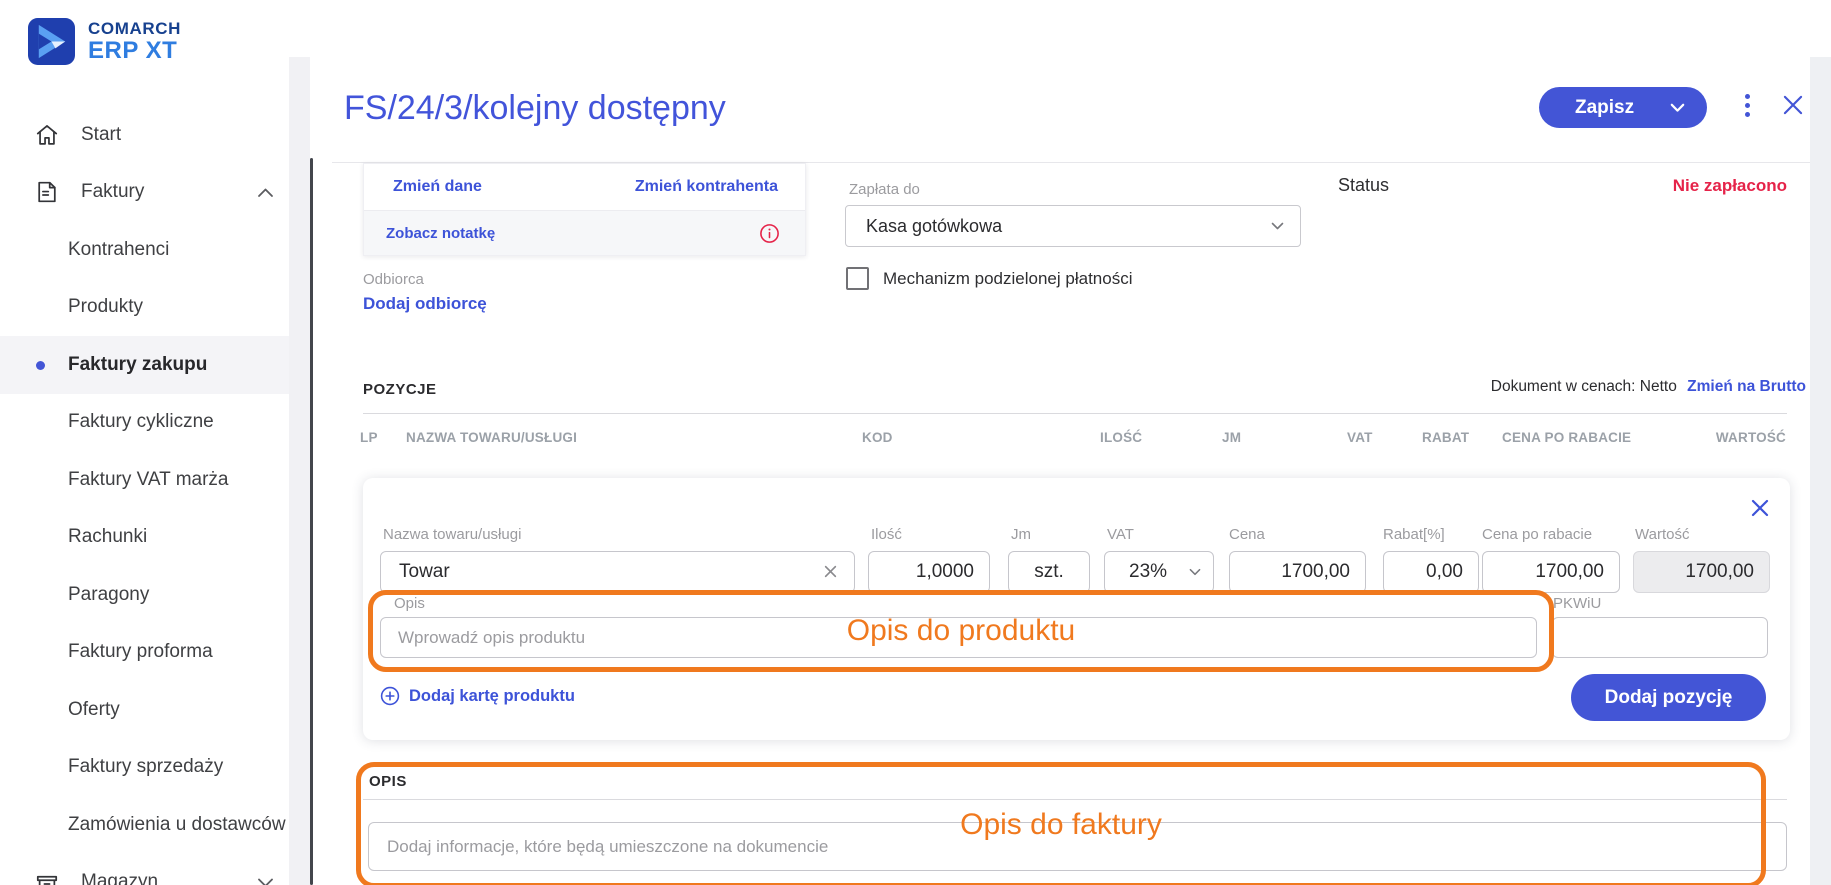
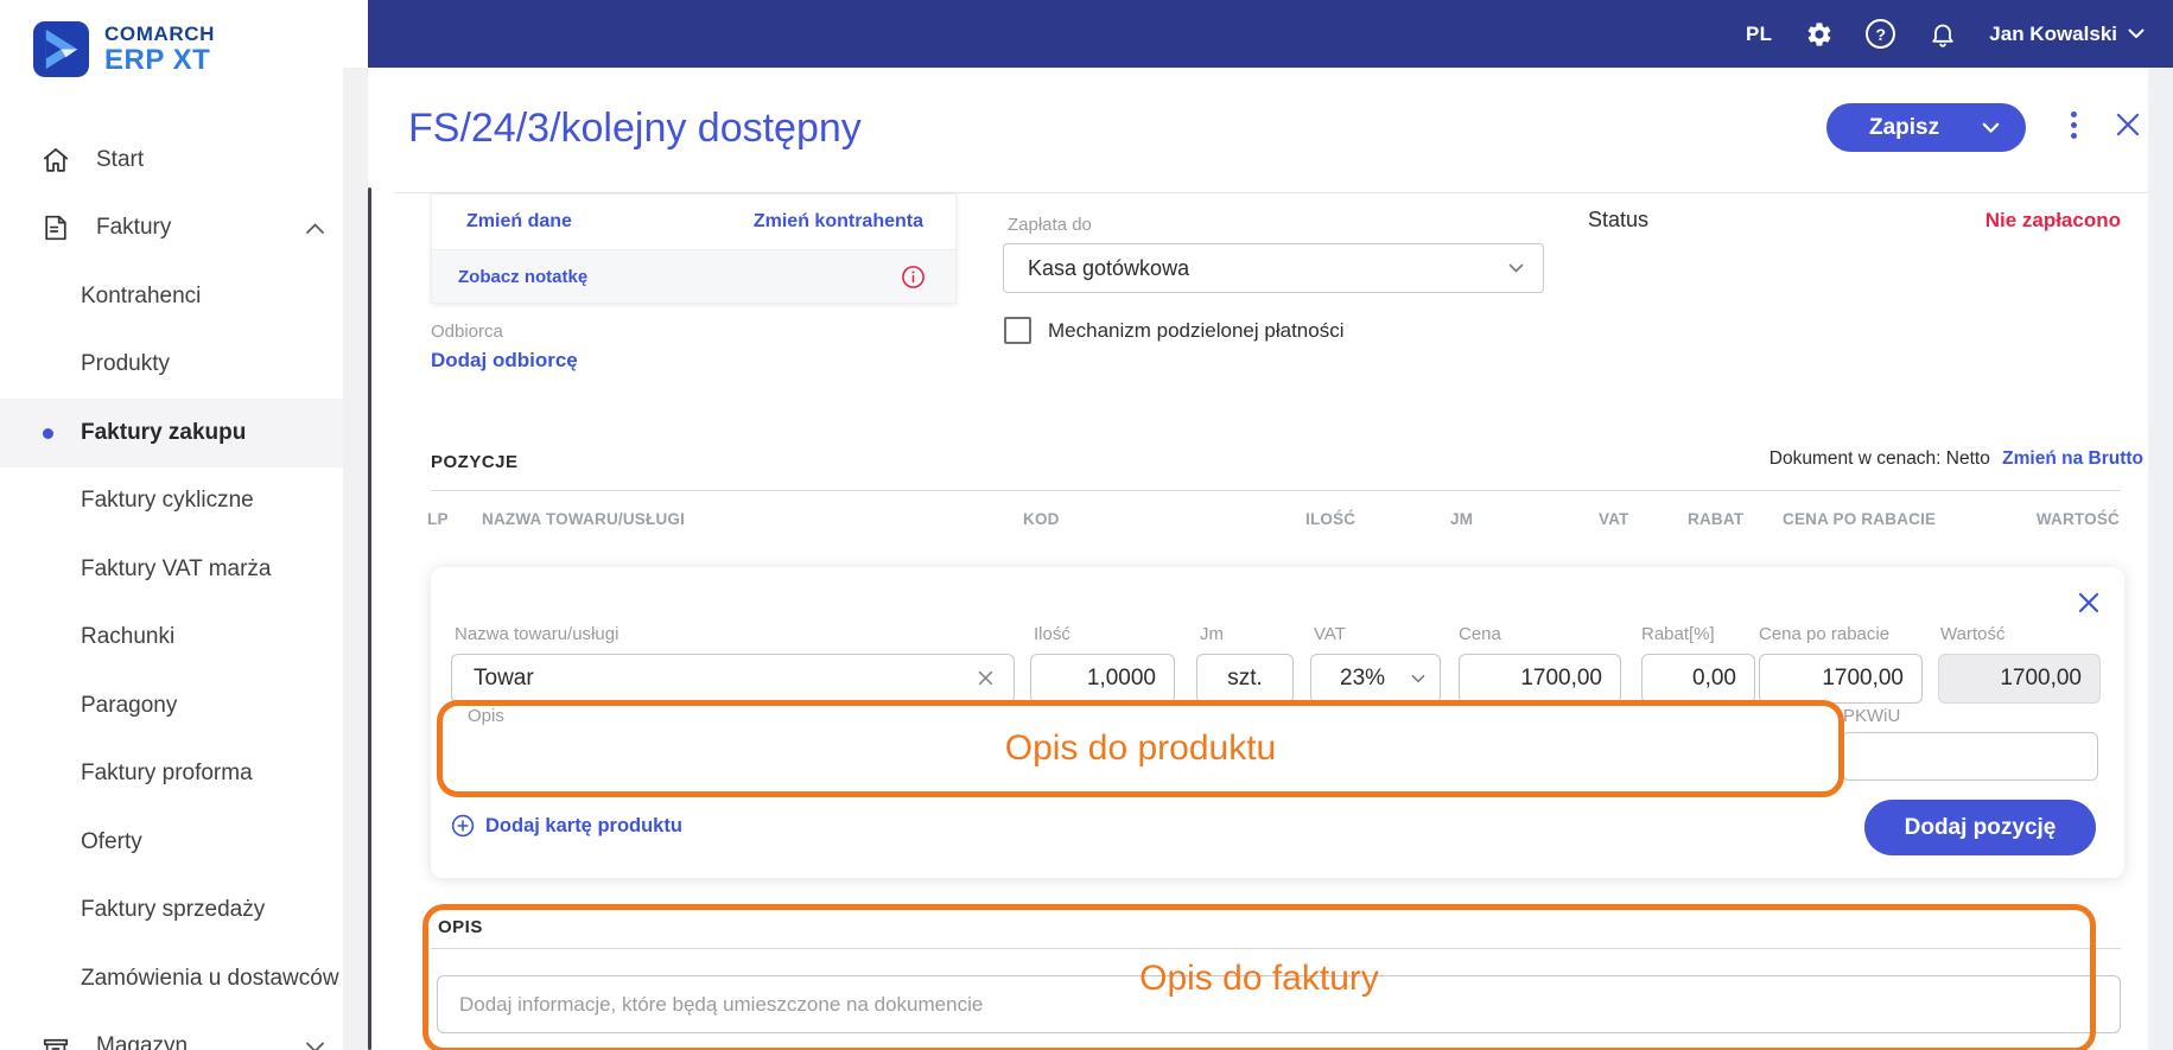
+ PL
+ Jan Kowalski
  COMARCH
  ERP XT
  Start
  Faktury
  Kontrahenci
  Produkty
  Faktury zakupu
  Faktury cykliczne
  Faktury VAT marża
  Rachunki
  Paragony
  Faktury proforma
  Oferty
  Faktury sprzedaży
  Zamówienia u dostawców
  Magazyn
  FS/24/3/kolejny dostępny
  Zapisz
  Zmień dane
  Zmień kontrahenta
  Zobacz notatkę
  Odbiorca
  Dodaj odbiorcę
  Zapłata do
  Kasa gotówkowa
  Mechanizm podzielonej płatności
  Status
  Nie zapłacono
  POZYCJE
  Dokument w cenach: Netto Zmień na Brutto
  LP
  NAZWA TOWARU/USŁUGI
  KOD
  ILOŚĆ
  JM
  VAT
  RABAT
  CENA PO RABACIE
  WARTOŚĆ
  Nazwa towaru/usługi
  Ilość
  Jm
  VAT
  Cena
  Rabat[%]
  Cena po rabacie
  Wartość
  Towar
  1,0000
  szt.
  23%
  1700,00
  0,00
  1700,00
  1700,00
  Opis
  PKWiU
- Wprowadź opis produktu
  Dodaj kartę produktu
  Dodaj pozycję
  OPIS
  Dodaj informacje, które będą umieszczone na dokumencie
  Opis do produktu
  Opis do faktury
